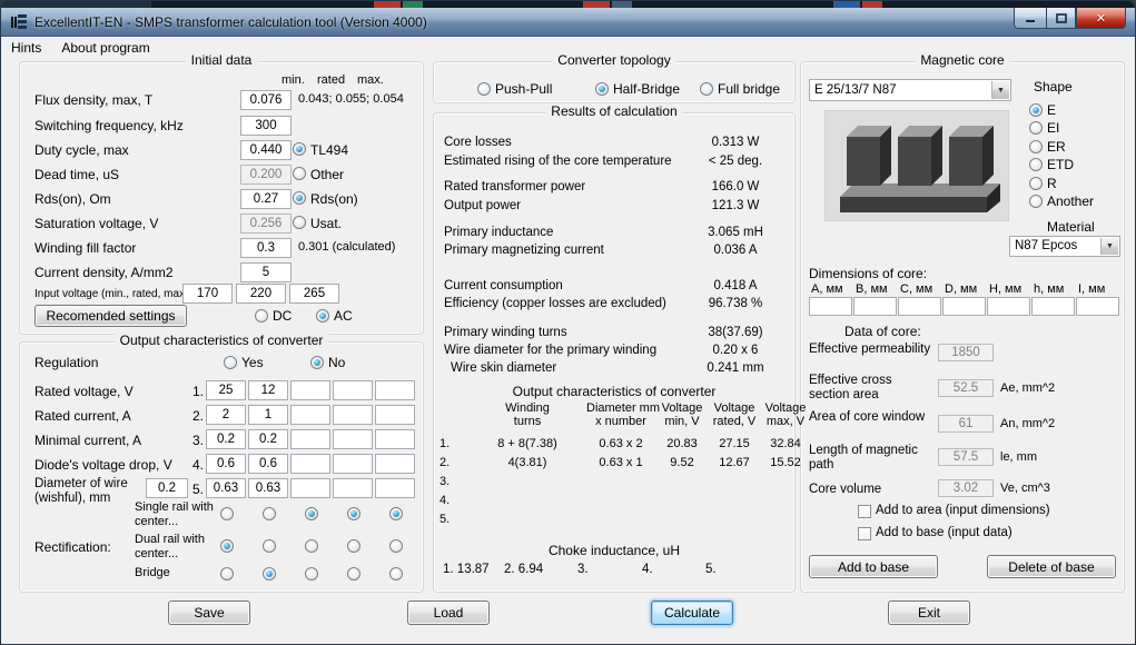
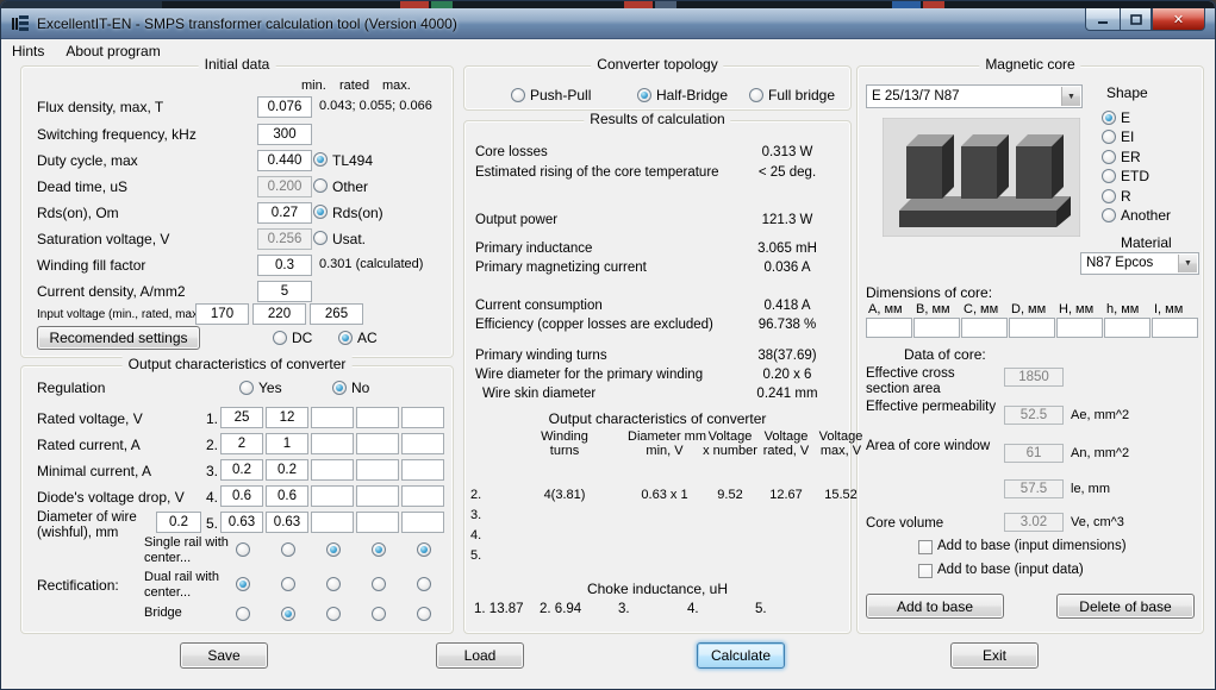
  ExcellentIT-EN - SMPS transformer calculation tool (Version 4000)
  ✕
  Hints
  About program
  Initial data
  Output characteristics of converter
  Converter topology
  Results of calculation
  Magnetic core
  min.
  rated
  max.
  Flux density, max, T
  0.076
- 0.043; 0.055; 0.054
+ 0.043; 0.055; 0.066
  Switching frequency, kHz
  300
  Duty cycle, max
  0.440
  TL494
  Dead time, uS
  0.200
  Other
  Rds(on), Om
  0.27
  Rds(on)
  Saturation voltage, V
  0.256
  Usat.
  Winding fill factor
  0.3
  0.301 (calculated)
  Current density, A/mm2
  5
  Input voltage (min., rated, ma
  170
  220
  265
  Recomended settings
  DC
  AC
  Regulation
  Yes
  No
  Rated voltage, V
  1.
  25
  12
  Rated current, A
  2.
  2
  1
  Minimal current, A
  3.
  0.2
  0.2
  Diode's voltage drop, V
  4.
  0.6
  0.6
  Diameter of wire (wishful), mm
  0.2
  5.
  0.63
  0.63
  Single rail with center...
  Rectification:
  Dual rail with center...
  Bridge
  Push-Pull
  Half-Bridge
  Full bridge
  Core losses
  0.313 W
  Estimated rising of the core temperature
  < 25 deg.
- Rated transformer power
- 166.0 W
  Output power
  121.3 W
  Primary inductance
  3.065 mH
  Primary magnetizing current
  0.036 A
  Current consumption
  0.418 A
  Efficiency (copper losses are excluded)
  96.738 %
  Primary winding turns
  38(37.69)
  Wire diameter for the primary winding
  0.20 x 6
  Wire skin diameter
  0.241 mm
  Output characteristics of converter
  Winding
  turns
  Diameter mm
- x number
+ min, V
  Voltage
- min, V
+ x number
  Voltage
  rated, V
  Voltage
  max, V
- 1. 8 + 8(7.38) 0.63 x 2 20.83 27.15 32.84
  2. 4(3.81) 0.63 x 1 9.52 12.67 15.52
  3.
  4.
  5.
  Choke inductance, uH
  1. 13.87
  2. 6.94
  3.
  4.
  5.
  E 25/13/7 N87
  Shape
  E
  EI
  ER
  ETD
  R
  Another
  Material
  N87 Epcos
  Dimensions of core:
  A, мм
  B, мм
  C, мм
  D, мм
  H, мм
  h, мм
  I, мм
  Data of core:
- Effective permeability
+ Effective cross section area
  1850
- Effective cross section area
+ Effective permeability
  52.5
  Ae, mm^2
  Area of core window
  61
  An, mm^2
- Length of magnetic path
  57.5
  le, mm
  Core volume
  3.02
  Ve, cm^3
- Add to area (input dimensions)
+ Add to base (input dimensions)
  Add to base (input data)
  Add to base
  Delete of base
  Save
  Load
  Calculate
  Exit
